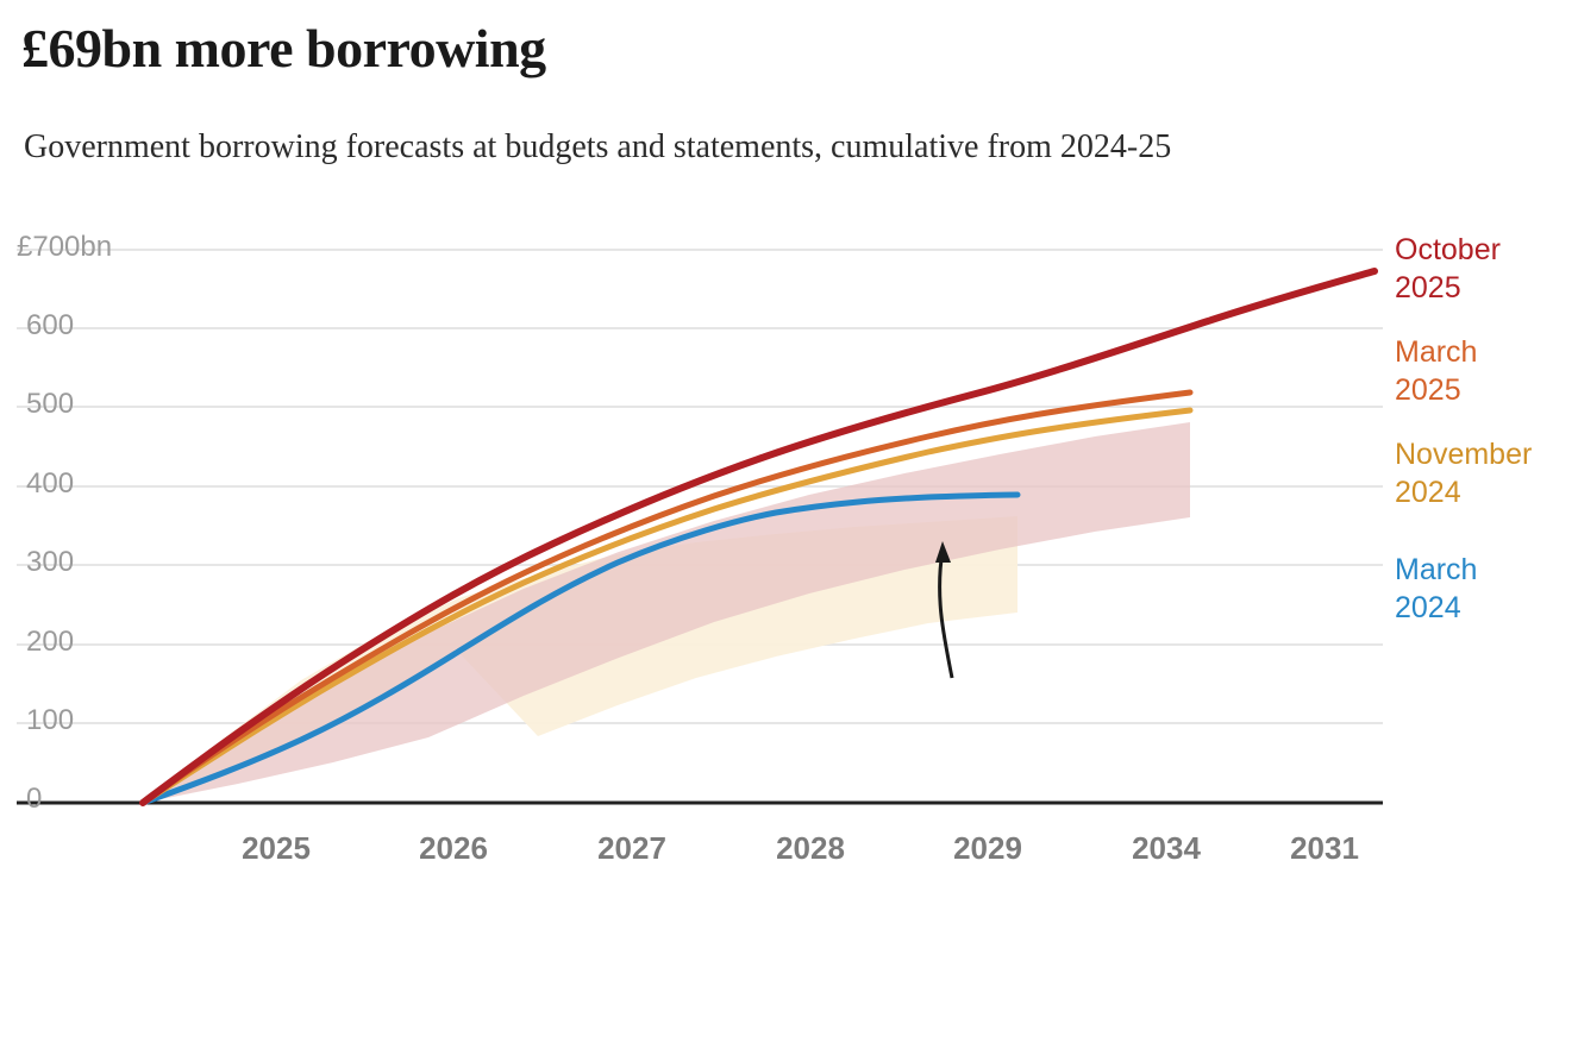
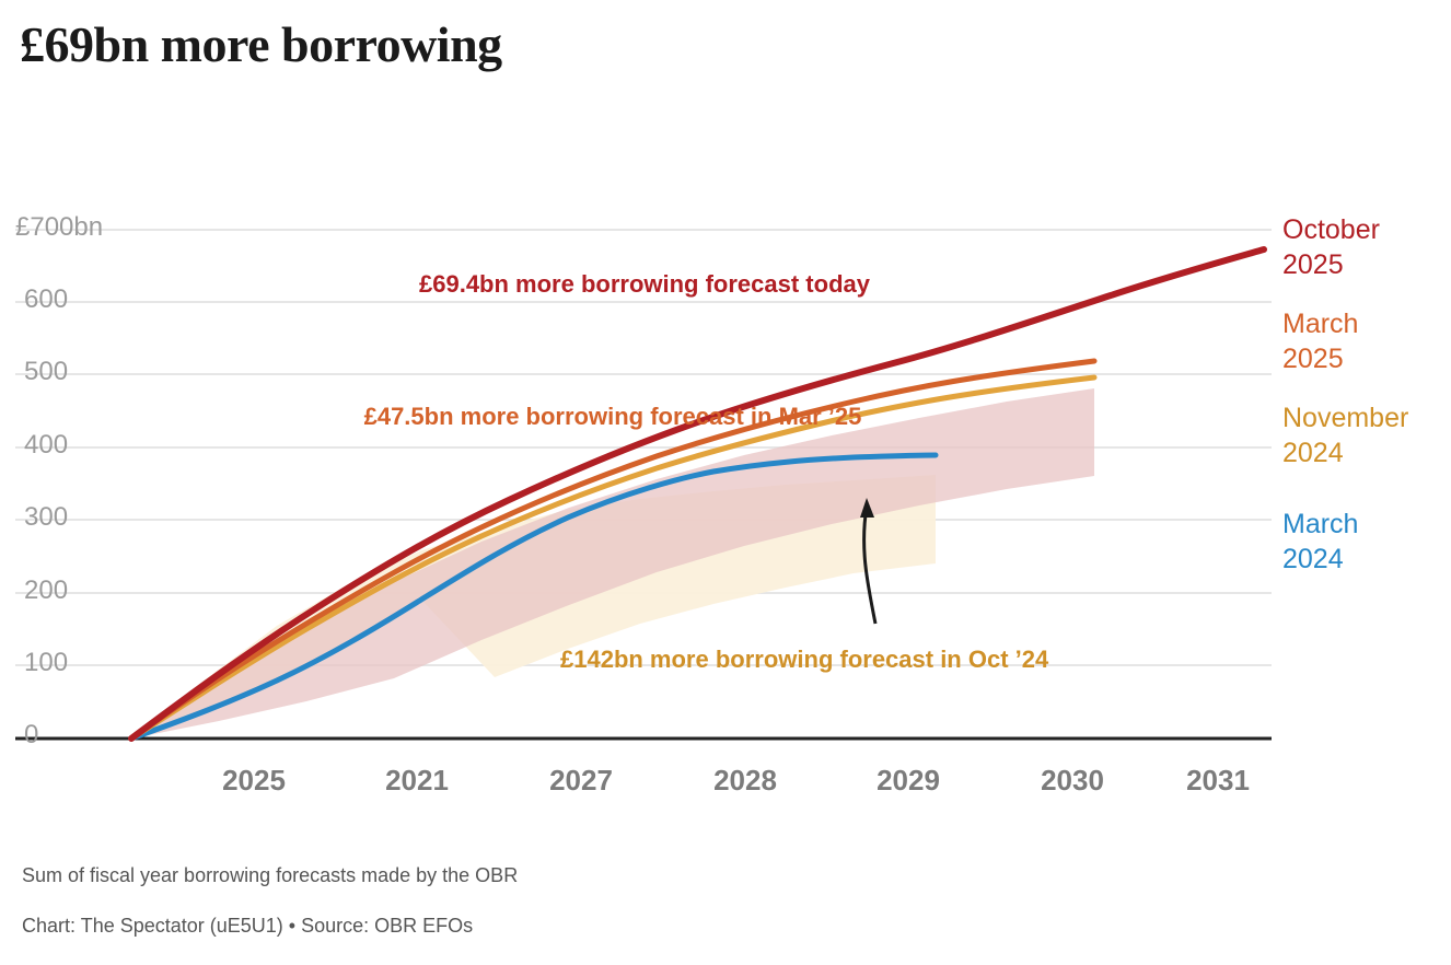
  £69bn more borrowing
- Government borrowing forecasts at budgets and statements, cumulative from 2024-25
  £700bn
  600
  500
  400
  300
  200
  100
  0
  2025
- 2026
+ 2021
  2027
  2028
  2029
- 2034
+ 2030
  2031
  October
  2025
  March
  2025
  November
  2024
  March
  2024
+ £69.4bn more borrowing forecast today
+ £47.5bn more borrowing forecast in Mar ’25
+ £142bn more borrowing forecast in Oct ’24
+ Sum of fiscal year borrowing forecasts made by the OBR
+ Chart: The Spectator (uE5U1) • Source: OBR EFOs
